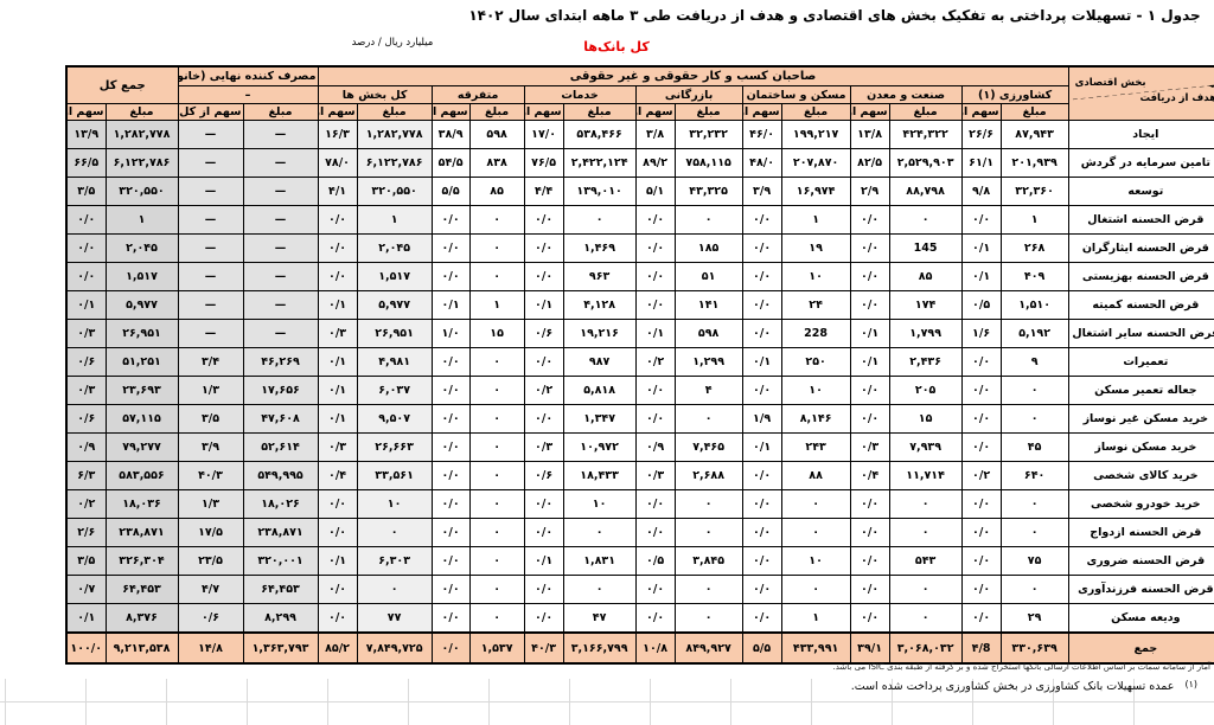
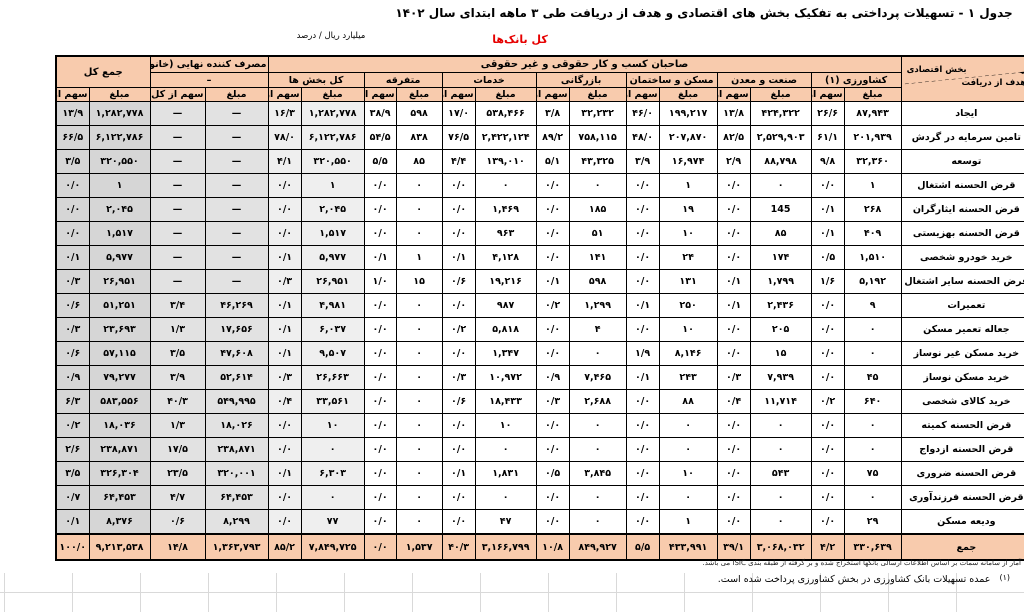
  جدول ۱ - تسهیلات پرداختی به تفکیک بخش های اقتصادی و هدف از دریافت طی ۳ ماهه ابتدای سال ۱۴۰۲
  کل بانک‌ها
  میلیارد ریال / درصد
  بخش اقتصادی هدف از دریافت	صاحبان کسب و کار حقوقی و غیر حقوقی	مصرف کننده نهایی (خانو	جمع کل
  کشاورزی (۱)	صنعت و معدن	مسکن و ساختمان	بازرگانی	خدمات	متفرقه	کل بخش ها	–
  مبلغ	سهم ا	مبلغ	سهم ا	مبلغ	سهم ا	مبلغ	سهم ا	مبلغ	سهم ا	مبلغ	سهم ا	مبلغ	سهم ا	مبلغ	سهم از کل	مبلغ	سهم از
  ایجاد	۸۷,۹۴۳	۲۶/۶	۴۲۴,۳۲۲	۱۳/۸	۱۹۹,۲۱۷	۴۶/۰	۳۲,۲۳۲	۳/۸	۵۳۸,۴۶۶	۱۷/۰	۵۹۸	۳۸/۹	۱,۲۸۲,۷۷۸	۱۶/۳	—	—	۱,۲۸۲,۷۷۸	۱۳/۹
  تامین سرمایه در گردش	۲۰۱,۹۳۹	۶۱/۱	۲,۵۲۹,۹۰۳	۸۲/۵	۲۰۷,۸۷۰	۴۸/۰	۷۵۸,۱۱۵	۸۹/۲	۲,۴۲۲,۱۲۴	۷۶/۵	۸۳۸	۵۴/۵	۶,۱۲۲,۷۸۶	۷۸/۰	—	—	۶,۱۲۲,۷۸۶	۶۶/۵
  توسعه	۳۲,۳۶۰	۹/۸	۸۸,۷۹۸	۲/۹	۱۶,۹۷۴	۳/۹	۴۳,۳۲۵	۵/۱	۱۳۹,۰۱۰	۴/۴	۸۵	۵/۵	۳۲۰,۵۵۰	۴/۱	—	—	۳۲۰,۵۵۰	۳/۵
  قرض الحسنه اشتغال	۱	۰/۰	۰	۰/۰	۱	۰/۰	۰	۰/۰	۰	۰/۰	۰	۰/۰	۱	۰/۰	—	—	۱	۰/۰
  قرض الحسنه ایثارگران	۲۶۸	۰/۱	145	۰/۰	۱۹	۰/۰	۱۸۵	۰/۰	۱,۴۶۹	۰/۰	۰	۰/۰	۲,۰۴۵	۰/۰	—	—	۲,۰۴۵	۰/۰
  قرض الحسنه بهزیستی	۴۰۹	۰/۱	۸۵	۰/۰	۱۰	۰/۰	۵۱	۰/۰	۹۶۳	۰/۰	۰	۰/۰	۱,۵۱۷	۰/۰	—	—	۱,۵۱۷	۰/۰
- قرض الحسنه کمیته	۱,۵۱۰	۰/۵	۱۷۴	۰/۰	۲۴	۰/۰	۱۴۱	۰/۰	۴,۱۲۸	۰/۱	۱	۰/۱	۵,۹۷۷	۰/۱	—	—	۵,۹۷۷	۰/۱
+ خرید خودرو شخصی	۱,۵۱۰	۰/۵	۱۷۴	۰/۰	۲۴	۰/۰	۱۴۱	۰/۰	۴,۱۲۸	۰/۱	۱	۰/۱	۵,۹۷۷	۰/۱	—	—	۵,۹۷۷	۰/۱
- رض الحسنه سایر اشتغال	۵,۱۹۲	۱/۶	۱,۷۹۹	۰/۱	228	۰/۰	۵۹۸	۰/۱	۱۹,۲۱۶	۰/۶	۱۵	۱/۰	۲۶,۹۵۱	۰/۳	—	—	۲۶,۹۵۱	۰/۳
+ رض الحسنه سایر اشتغال	۵,۱۹۲	۱/۶	۱,۷۹۹	۰/۱	۱۳۱	۰/۰	۵۹۸	۰/۱	۱۹,۲۱۶	۰/۶	۱۵	۱/۰	۲۶,۹۵۱	۰/۳	—	—	۲۶,۹۵۱	۰/۳
  تعمیرات	۹	۰/۰	۲,۴۳۶	۰/۱	۲۵۰	۰/۱	۱,۲۹۹	۰/۲	۹۸۷	۰/۰	۰	۰/۰	۴,۹۸۱	۰/۱	۴۶,۲۶۹	۳/۴	۵۱,۲۵۱	۰/۶
  جعاله تعمیر مسکن	۰	۰/۰	۲۰۵	۰/۰	۱۰	۰/۰	۴	۰/۰	۵,۸۱۸	۰/۲	۰	۰/۰	۶,۰۳۷	۰/۱	۱۷,۶۵۶	۱/۳	۲۳,۶۹۳	۰/۳
  خرید مسکن غیر نوساز	۰	۰/۰	۱۵	۰/۰	۸,۱۴۶	۱/۹	۰	۰/۰	۱,۳۴۷	۰/۰	۰	۰/۰	۹,۵۰۷	۰/۱	۴۷,۶۰۸	۳/۵	۵۷,۱۱۵	۰/۶
  خرید مسکن نوساز	۴۵	۰/۰	۷,۹۳۹	۰/۳	۲۴۳	۰/۱	۷,۴۶۵	۰/۹	۱۰,۹۷۲	۰/۳	۰	۰/۰	۲۶,۶۶۳	۰/۳	۵۲,۶۱۴	۳/۹	۷۹,۲۷۷	۰/۹
  خرید کالای شخصی	۶۴۰	۰/۲	۱۱,۷۱۴	۰/۴	۸۸	۰/۰	۲,۶۸۸	۰/۳	۱۸,۴۳۳	۰/۶	۰	۰/۰	۳۳,۵۶۱	۰/۴	۵۴۹,۹۹۵	۴۰/۳	۵۸۳,۵۵۶	۶/۳
- خرید خودرو شخصی	۰	۰/۰	۰	۰/۰	۰	۰/۰	۰	۰/۰	۱۰	۰/۰	۰	۰/۰	۱۰	۰/۰	۱۸,۰۲۶	۱/۳	۱۸,۰۳۶	۰/۲
+ قرض الحسنه کمیته	۰	۰/۰	۰	۰/۰	۰	۰/۰	۰	۰/۰	۱۰	۰/۰	۰	۰/۰	۱۰	۰/۰	۱۸,۰۲۶	۱/۳	۱۸,۰۳۶	۰/۲
  قرض الحسنه ازدواج	۰	۰/۰	۰	۰/۰	۰	۰/۰	۰	۰/۰	۰	۰/۰	۰	۰/۰	۰	۰/۰	۲۳۸,۸۷۱	۱۷/۵	۲۳۸,۸۷۱	۲/۶
  قرض الحسنه ضروری	۷۵	۰/۰	۵۴۳	۰/۰	۱۰	۰/۰	۳,۸۴۵	۰/۵	۱,۸۳۱	۰/۱	۰	۰/۰	۶,۳۰۳	۰/۱	۳۲۰,۰۰۱	۲۳/۵	۳۲۶,۳۰۴	۳/۵
  قرض الحسنه فرزندآوری	۰	۰/۰	۰	۰/۰	۰	۰/۰	۰	۰/۰	۰	۰/۰	۰	۰/۰	۰	۰/۰	۶۴,۴۵۳	۴/۷	۶۴,۴۵۳	۰/۷
  ودیعه مسکن	۲۹	۰/۰	۰	۰/۰	۱	۰/۰	۰	۰/۰	۴۷	۰/۰	۰	۰/۰	۷۷	۰/۰	۸,۲۹۹	۰/۶	۸,۳۷۶	۰/۱
- جمع	۳۳۰,۶۳۹	۴/8	۳,۰۶۸,۰۳۲	۳۹/۱	۴۳۳,۹۹۱	۵/۵	۸۴۹,۹۲۷	۱۰/۸	۳,۱۶۶,۷۹۹	۴۰/۳	۱,۵۳۷	۰/۰	۷,۸۴۹,۷۲۵	۸۵/۲	۱,۳۶۳,۷۹۳	۱۴/۸	۹,۲۱۳,۵۳۸	۱۰۰/۰
+ جمع	۳۳۰,۶۳۹	۴/۲	۳,۰۶۸,۰۳۲	۳۹/۱	۴۳۳,۹۹۱	۵/۵	۸۴۹,۹۲۷	۱۰/۸	۳,۱۶۶,۷۹۹	۴۰/۳	۱,۵۳۷	۰/۰	۷,۸۴۹,۷۲۵	۸۵/۲	۱,۳۶۳,۷۹۳	۱۴/۸	۹,۲۱۳,۵۳۸	۱۰۰/۰
  آمار از سامانه سمات بر اساس اطلاعات ارسالی بانکها استخراج شده و بر گرفته از طبقه بندی ISIC می باشد.
  (۱) عمده تسهیلات بانک کشاورزی در بخش کشاورزی پرداخت شده است.
